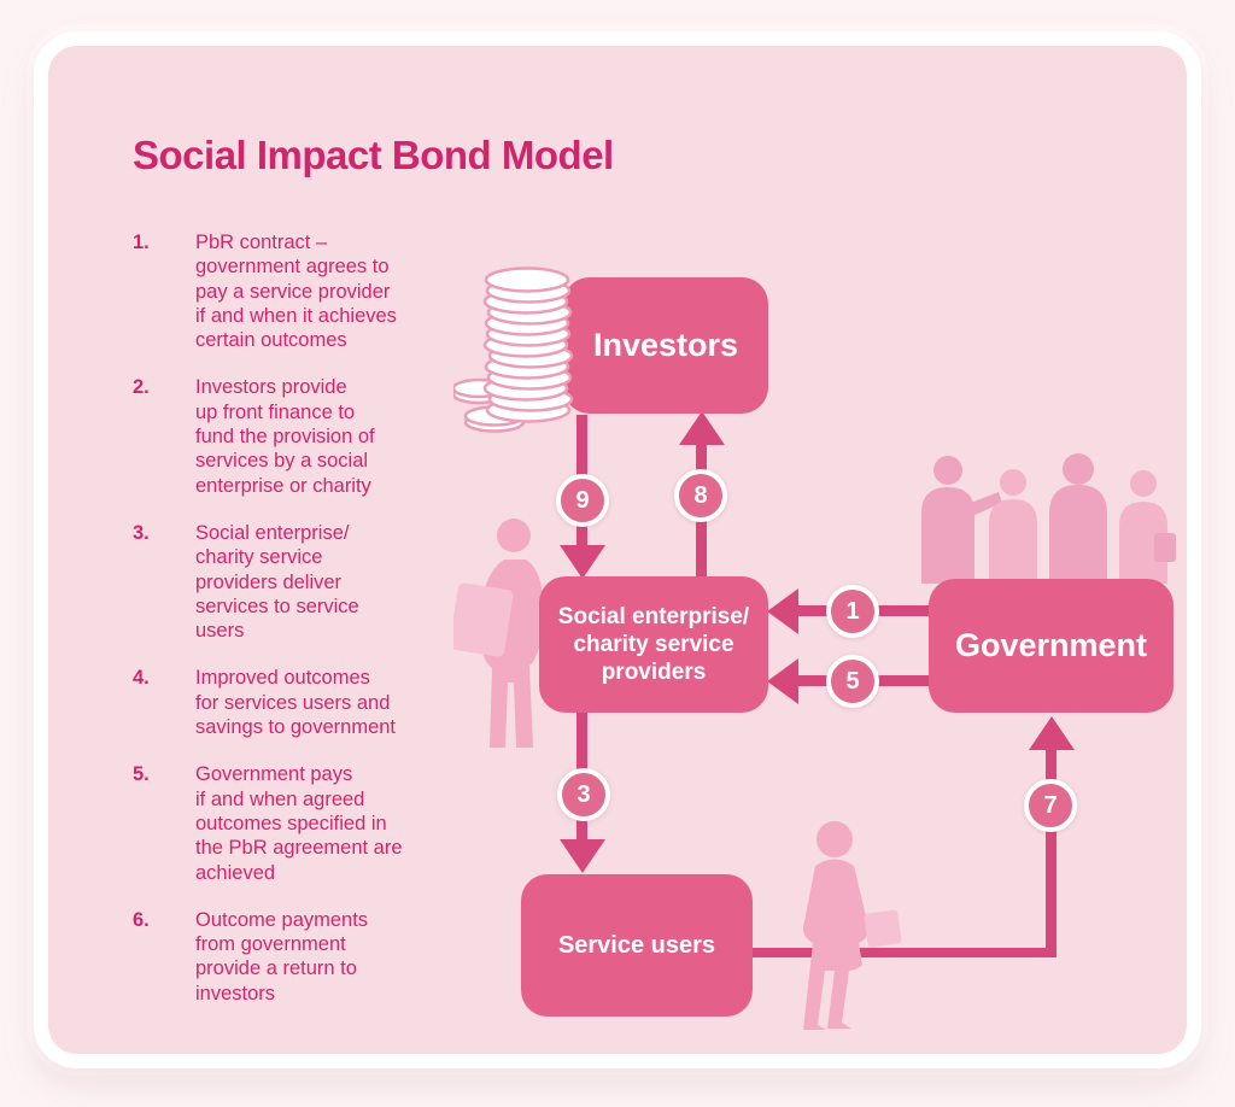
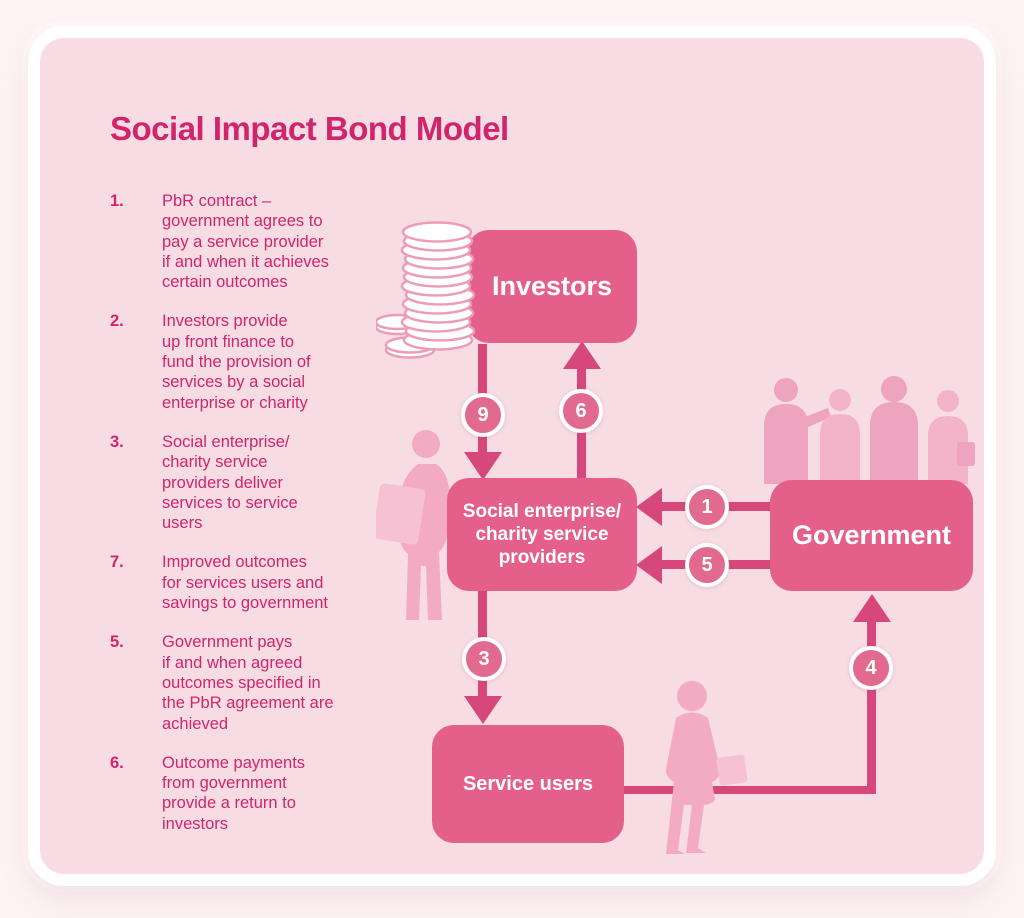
  Social Impact Bond Model
  1.
  PbR contract –
  government agrees to
  pay a service provider
  if and when it achieves
  certain outcomes
  2.
  Investors provide
  up front finance to
  fund the provision of
  services by a social
  enterprise or charity
  3.
  Social enterprise/
  charity service
  providers deliver
  services to service
  users
- 4.
+ 7.
  Improved outcomes
  for services users and
  savings to government
  5.
  Government pays
  if and when agreed
  outcomes specified in
  the PbR agreement are
  achieved
  6.
  Outcome payments
  from government
  provide a return to
  investors
  Investors
  Social enterprise/
  charity service
  providers
  Government
  Service users
  1
  9
  3
- 7
+ 4
  5
- 8
+ 6
